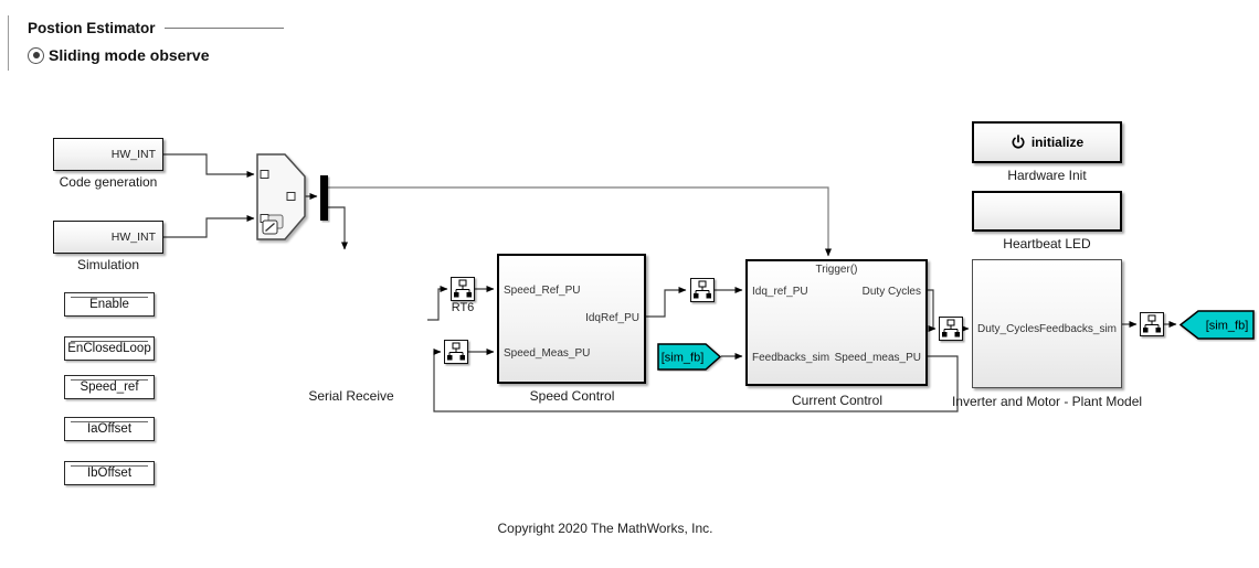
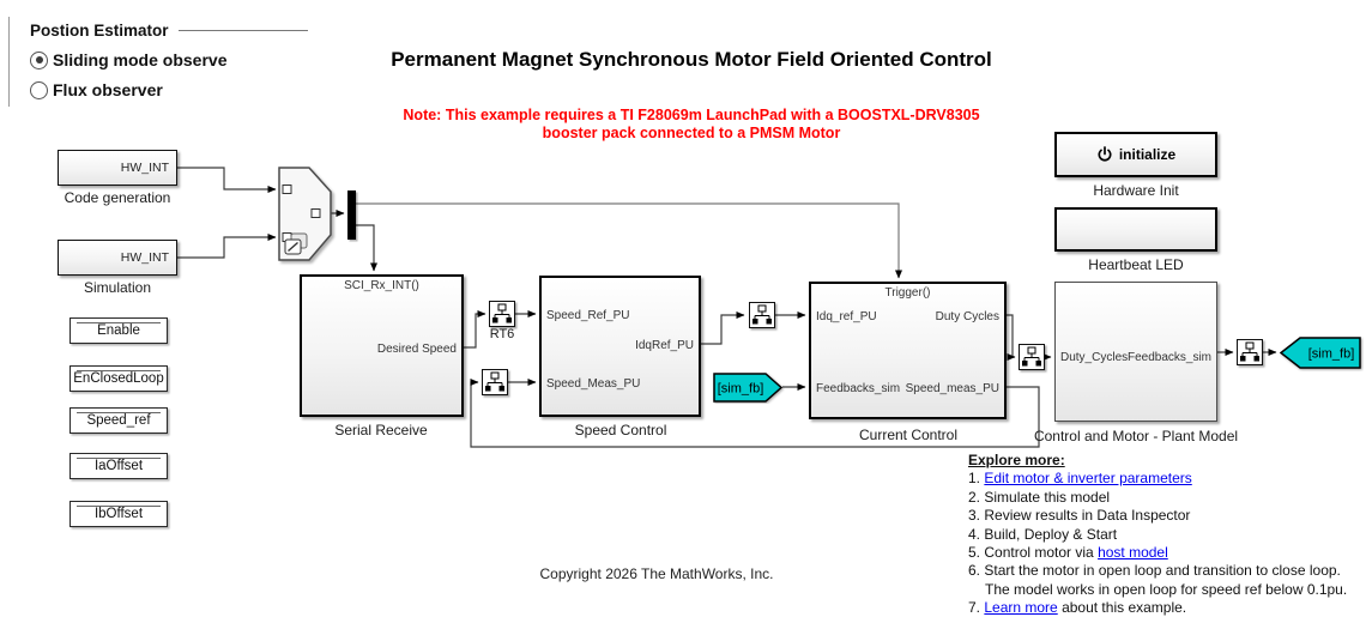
  Postion Estimator
  Sliding mode observe
+ Flux observer
+ Permanent Magnet Synchronous Motor Field Oriented Control
+ Note: This example requires a TI F28069m LaunchPad with a BOOSTXL-DRV8305
+ booster pack connected to a PMSM Motor
  HW_INT
  Code generation
  HW_INT
  Simulation
  Enable
  EnClosedLoop
  Speed_ref
  IaOffset
  IbOffset
+ SCI_Rx_INT()
+ Desired Speed
  Serial Receive
  Speed_Ref_PU
  Speed_Meas_PU
  IdqRef_PU
  Speed Control
  Trigger()
  Idq_ref_PU
  Feedbacks_sim
  Duty Cycles
  Speed_meas_PU
  Current Control
  Duty_Cycles
  Feedbacks_sim
- Inverter and Motor - Plant Model
+ Control and Motor - Plant Model
  initialize
  Hardware Init
  Heartbeat LED
  RT6
  [sim_fb]
  [sim_fb]
+ Explore more:
+ 1. Edit motor & inverter parameters
+ 2. Simulate this model
+ 3. Review results in Data Inspector
+ 4. Build, Deploy & Start
+ 5. Control motor via host model
+ 6. Start the motor in open loop and transition to close loop.
+ The model works in open loop for speed ref below 0.1pu.
+ 7. Learn more about this example.
- Copyright 2020 The MathWorks, Inc.
+ Copyright 2026 The MathWorks, Inc.
